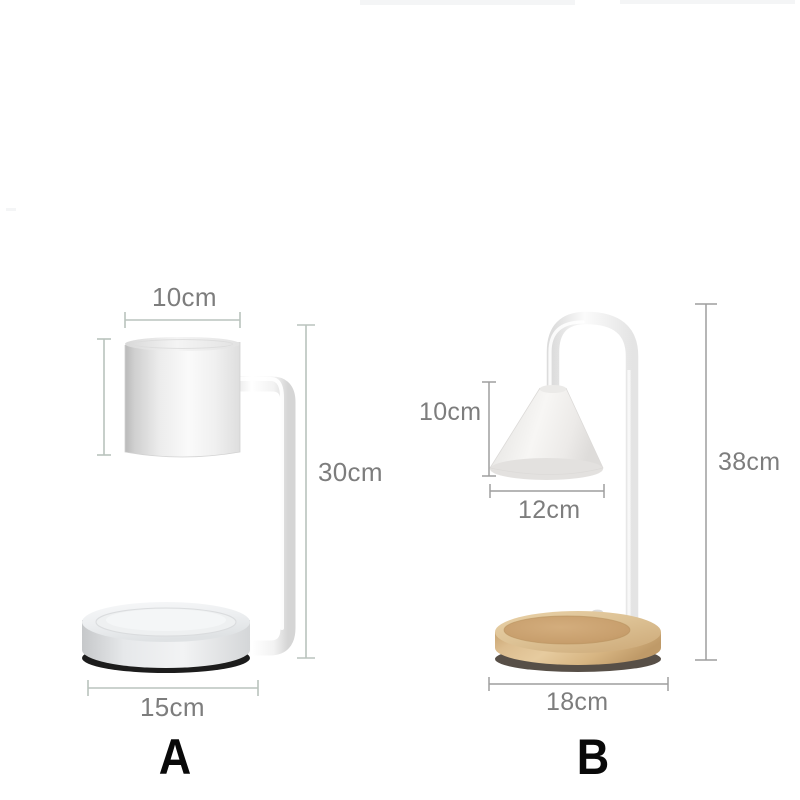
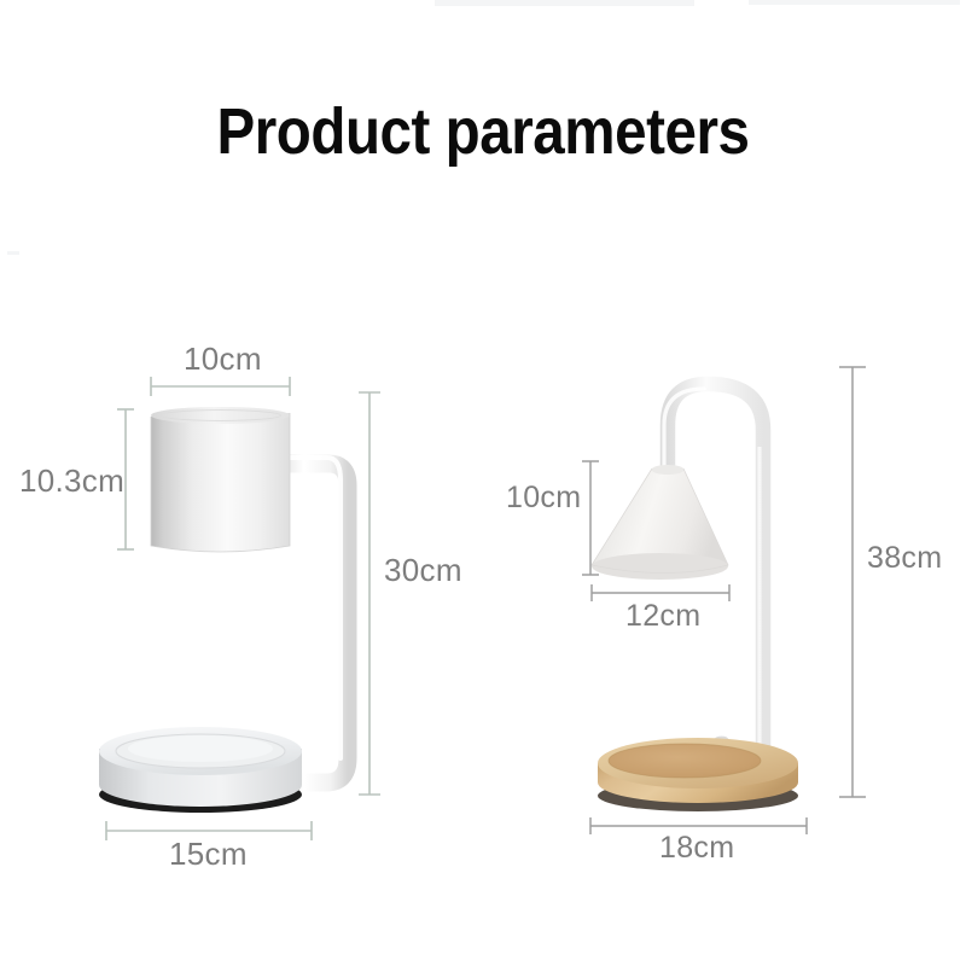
+ Product parameters
  10cm
+ 10.3cm
  30cm
  15cm
  10cm
  12cm
  38cm
  18cm
- A
- B
